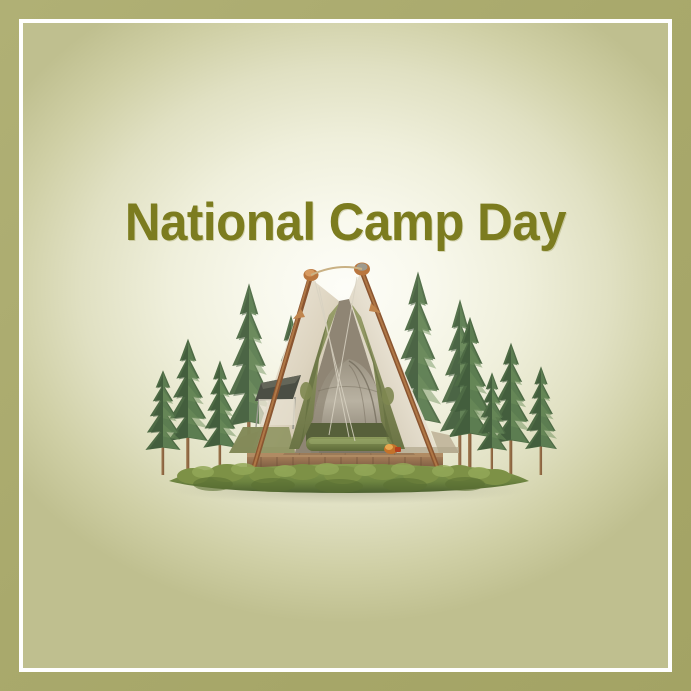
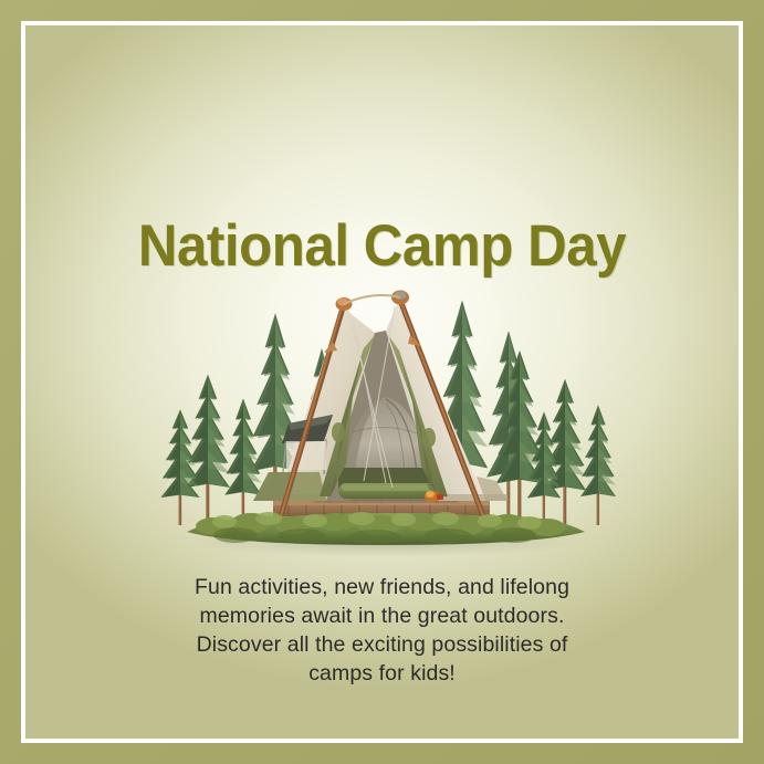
  National Camp Day
+ Fun activities, new friends, and lifelong
+ memories await in the great outdoors.
+ Discover all the exciting possibilities of
+ camps for kids!
